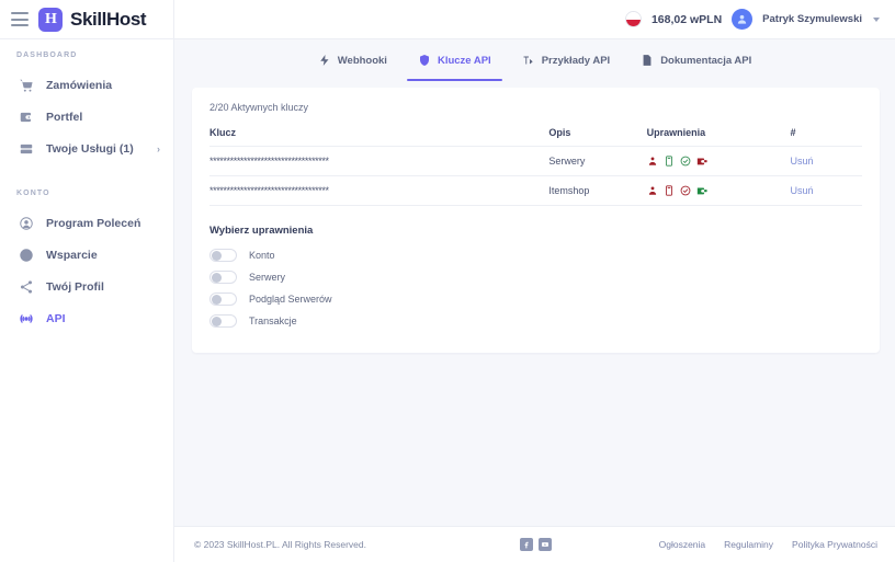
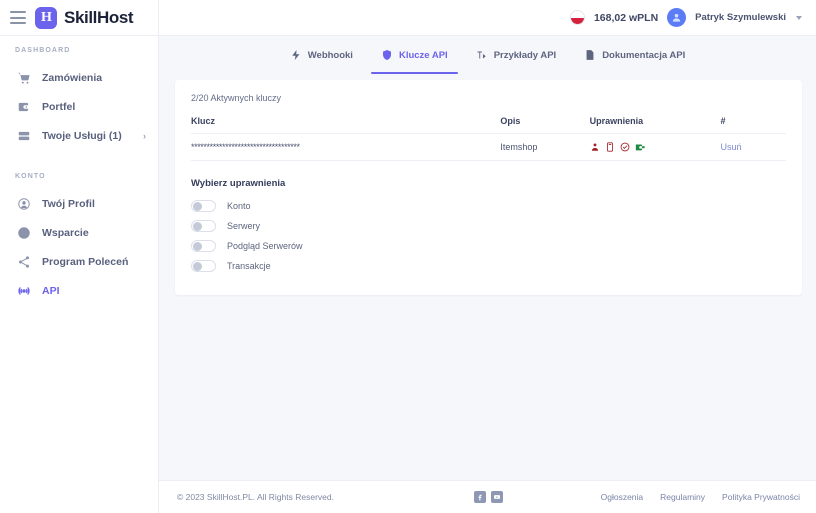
  H
  SkillHost
  168,02 wPLN
  Patryk Szymulewski
  Zamówienia
  Portfel
  Twoje Usługi (1)
  ›
- Program Poleceń
+ Twój Profil
  Wsparcie
- Twój Profil
+ Program Poleceń
  API
  Webhooki
  Klucze API
  Przykłady API
  Dokumentacja API
  2/20 Aktywnych kluczy
  Klucz	Opis	Uprawnienia	#
- ***********************************	Serwery		Usuń
  ***********************************	Itemshop		Usuń
  Wybierz uprawnienia
  Konto
  Serwery
  Podgląd Serwerów
  Transakcje
  © 2023 SkillHost.PL. All Rights Reserved.
  Ogłoszenia
  Regulaminy
  Polityka Prywatności
